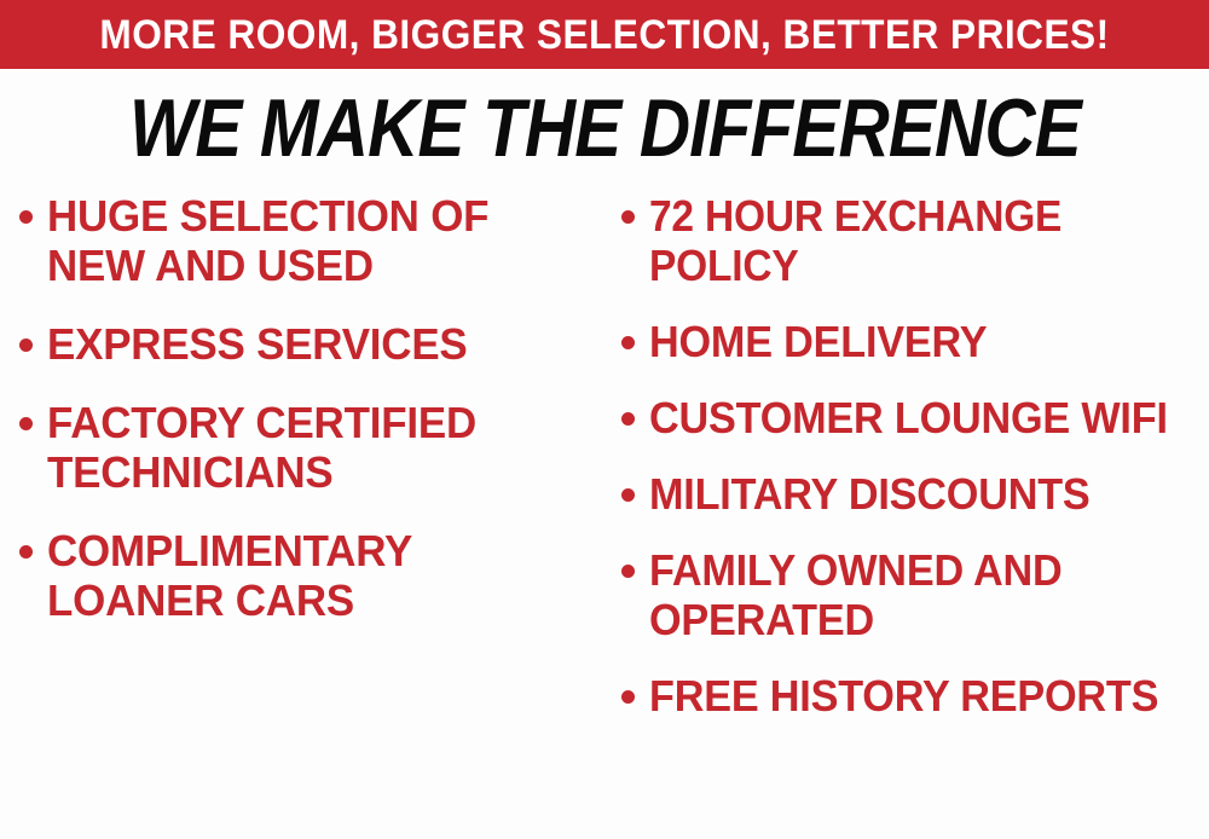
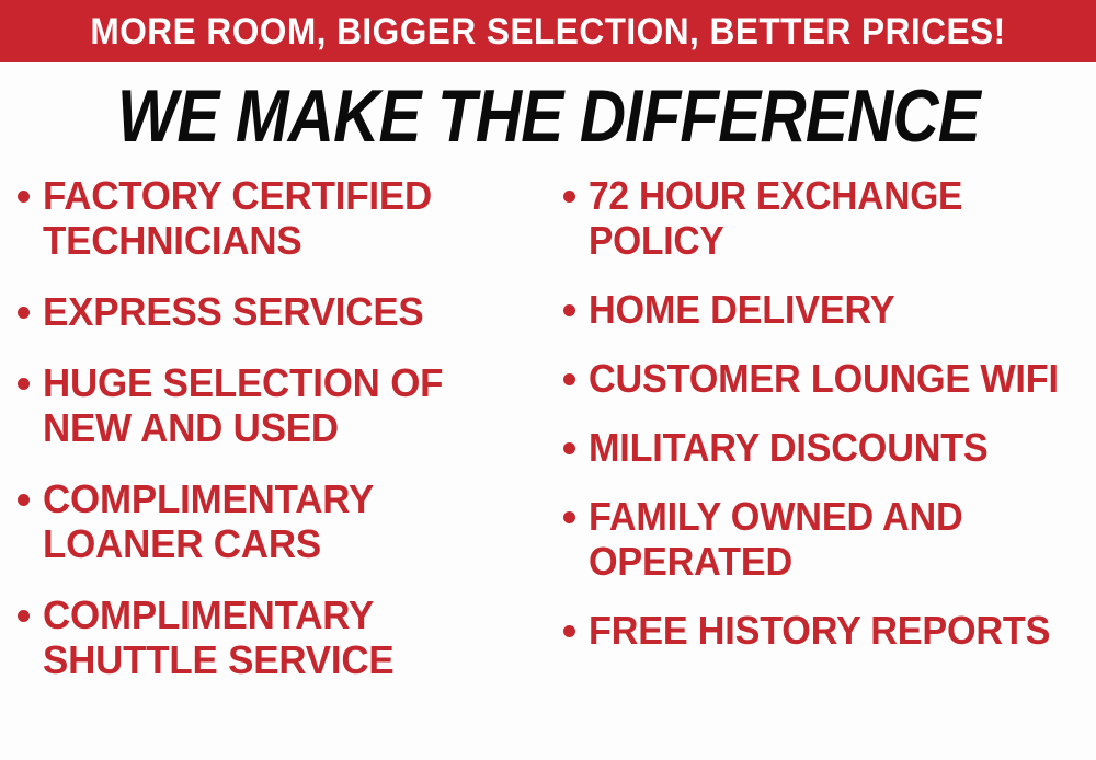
  MORE ROOM, BIGGER SELECTION, BETTER PRICES!
  WE MAKE THE DIFFERENCE
- HUGE SELECTION OF NEW AND USED
+ FACTORY CERTIFIED TECHNICIANS
  EXPRESS SERVICES
- FACTORY CERTIFIED TECHNICIANS
+ HUGE SELECTION OF NEW AND USED
  COMPLIMENTARY LOANER CARS
+ COMPLIMENTARY SHUTTLE SERVICE
  72 HOUR EXCHANGE POLICY
  HOME DELIVERY
  CUSTOMER LOUNGE WIFI
  MILITARY DISCOUNTS
  FAMILY OWNED AND OPERATED
  FREE HISTORY REPORTS
